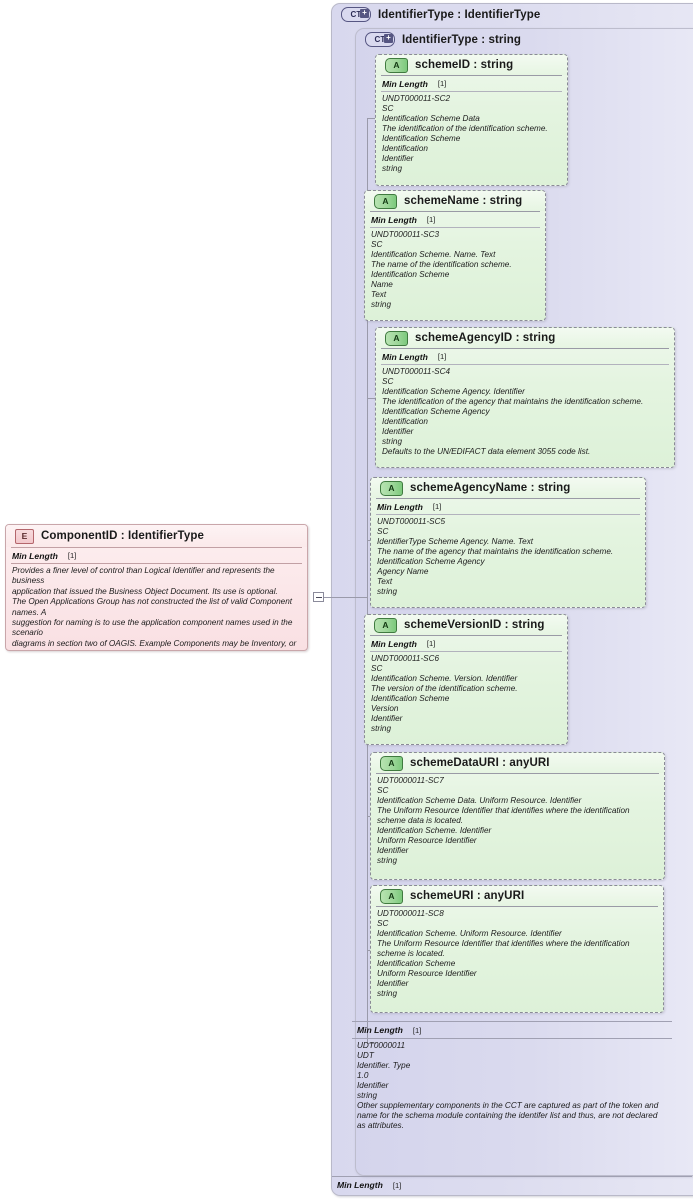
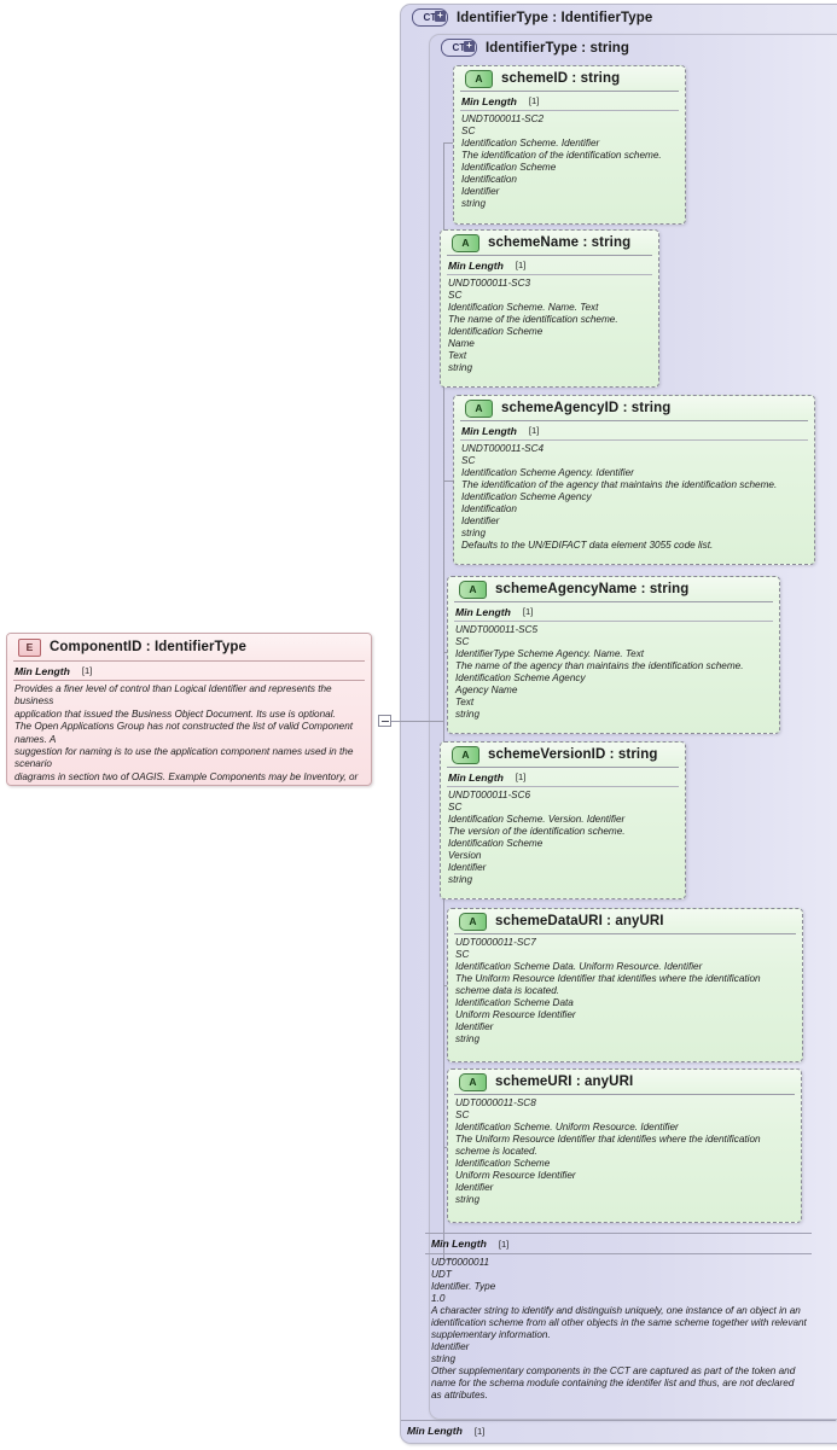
  CT
  +
  IdentifierType : IdentifierType
  CT
  +
  IdentifierType : string
  E
  ComponentID : IdentifierType
  Min Length
  [1]
  Provides a finer level of control than Logical Identifier and represents the business
  application that issued the Business Object Document. Its use is optional.
  The Open Applications Group has not constructed the list of valid Component names. A
  suggestion for naming is to use the application component names used in the scenario
  diagrams in section two of OAGIS. Example Components may be Inventory, or
  A
  schemeID : string
  Min Length
  [1]
  UNDT000011-SC2
  SC
- Identification Scheme Data
+ Identification Scheme. Identifier
  The identification of the identification scheme.
  Identification Scheme
  Identification
  Identifier
  string
  A
  schemeName : string
  Min Length
  [1]
  UNDT000011-SC3
  SC
  Identification Scheme. Name. Text
  The name of the identification scheme.
  Identification Scheme
  Name
  Text
  string
  A
  schemeAgencyID : string
  Min Length
  [1]
  UNDT000011-SC4
  SC
  Identification Scheme Agency. Identifier
  The identification of the agency that maintains the identification scheme.
  Identification Scheme Agency
  Identification
  Identifier
  string
  Defaults to the UN/EDIFACT data element 3055 code list.
  A
  schemeAgencyName : string
  Min Length
  [1]
  UNDT000011-SC5
  SC
  IdentifierType Scheme Agency. Name. Text
- The name of the agency that maintains the identification scheme.
+ The name of the agency than maintains the identification scheme.
  Identification Scheme Agency
  Agency Name
  Text
  string
  A
  schemeVersionID : string
  Min Length
  [1]
  UNDT000011-SC6
  SC
  Identification Scheme. Version. Identifier
  The version of the identification scheme.
  Identification Scheme
  Version
  Identifier
  string
  A
  schemeDataURI : anyURI
  UDT0000011-SC7
  SC
  Identification Scheme Data. Uniform Resource. Identifier
  The Uniform Resource Identifier that identifies where the identification scheme data is located.
- Identification Scheme. Identifier
+ Identification Scheme Data
  Uniform Resource Identifier
  Identifier
  string
  A
  schemeURI : anyURI
  UDT0000011-SC8
  SC
  Identification Scheme. Uniform Resource. Identifier
  The Uniform Resource Identifier that identifies where the identification scheme is located.
  Identification Scheme
  Uniform Resource Identifier
  Identifier
  string
  Min Length
  [1]
  UDT0000011
  UDT
  Identifier. Type
  1.0
+ A character string to identify and distinguish uniquely, one instance of an object in an identification scheme from all other objects in the same scheme together with relevant supplementary information.
  Identifier
  string
  Other supplementary components in the CCT are captured as part of the token and name for the schema module containing the identifer list and thus, are not declared as attributes.
  Min Length
  [1]
